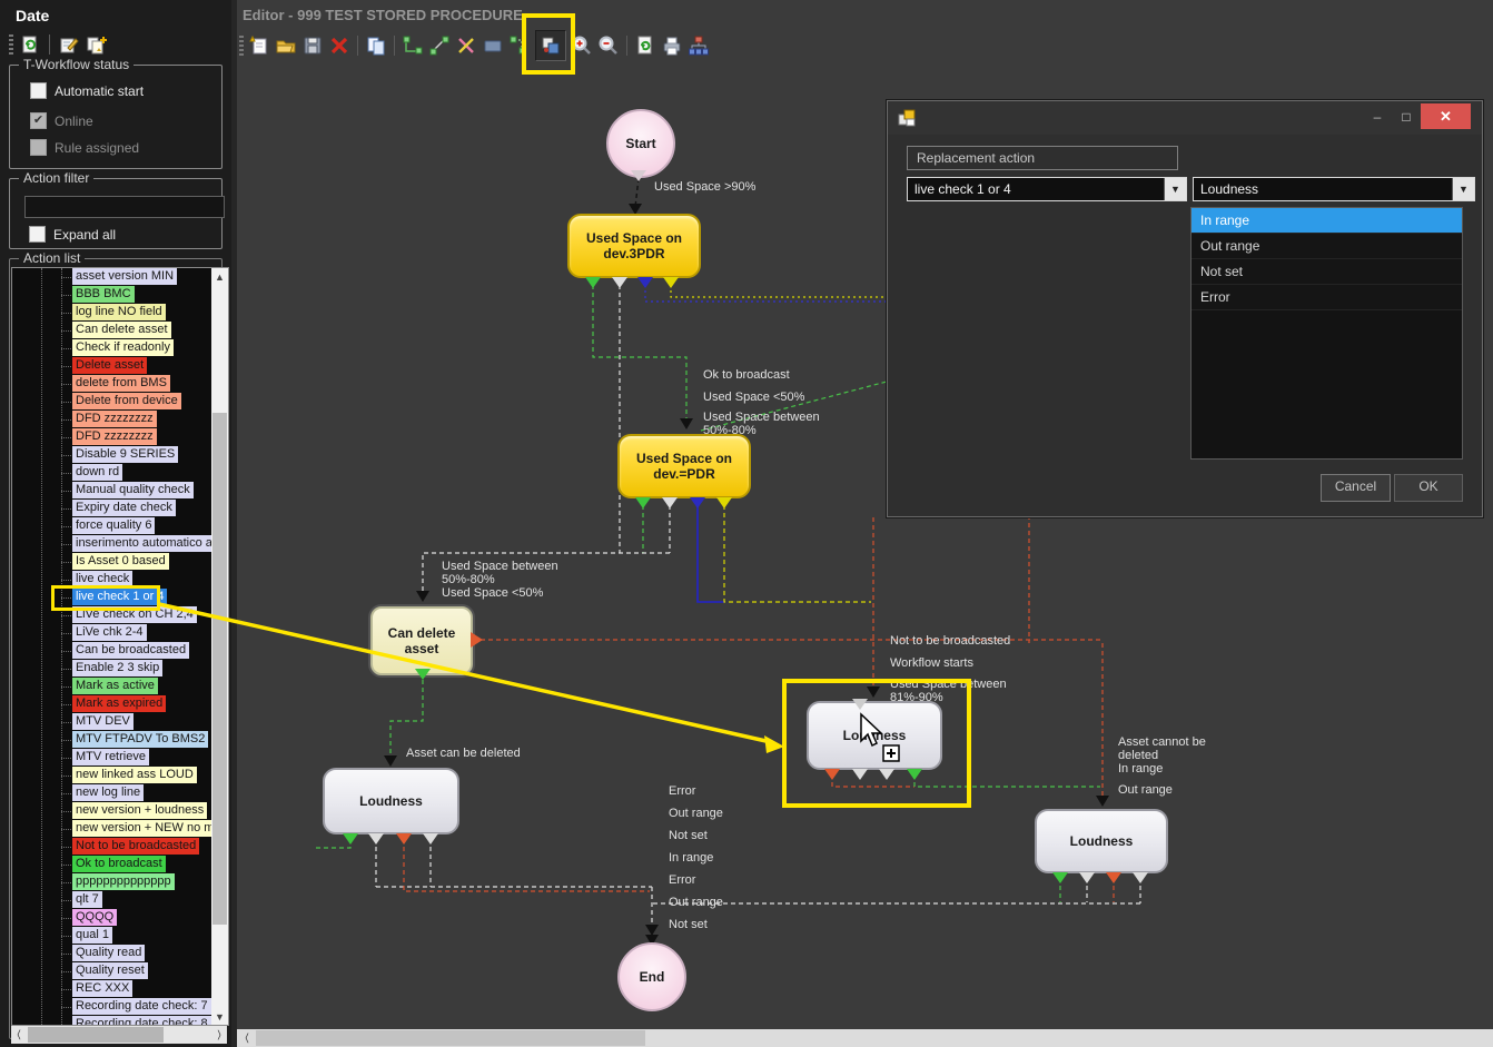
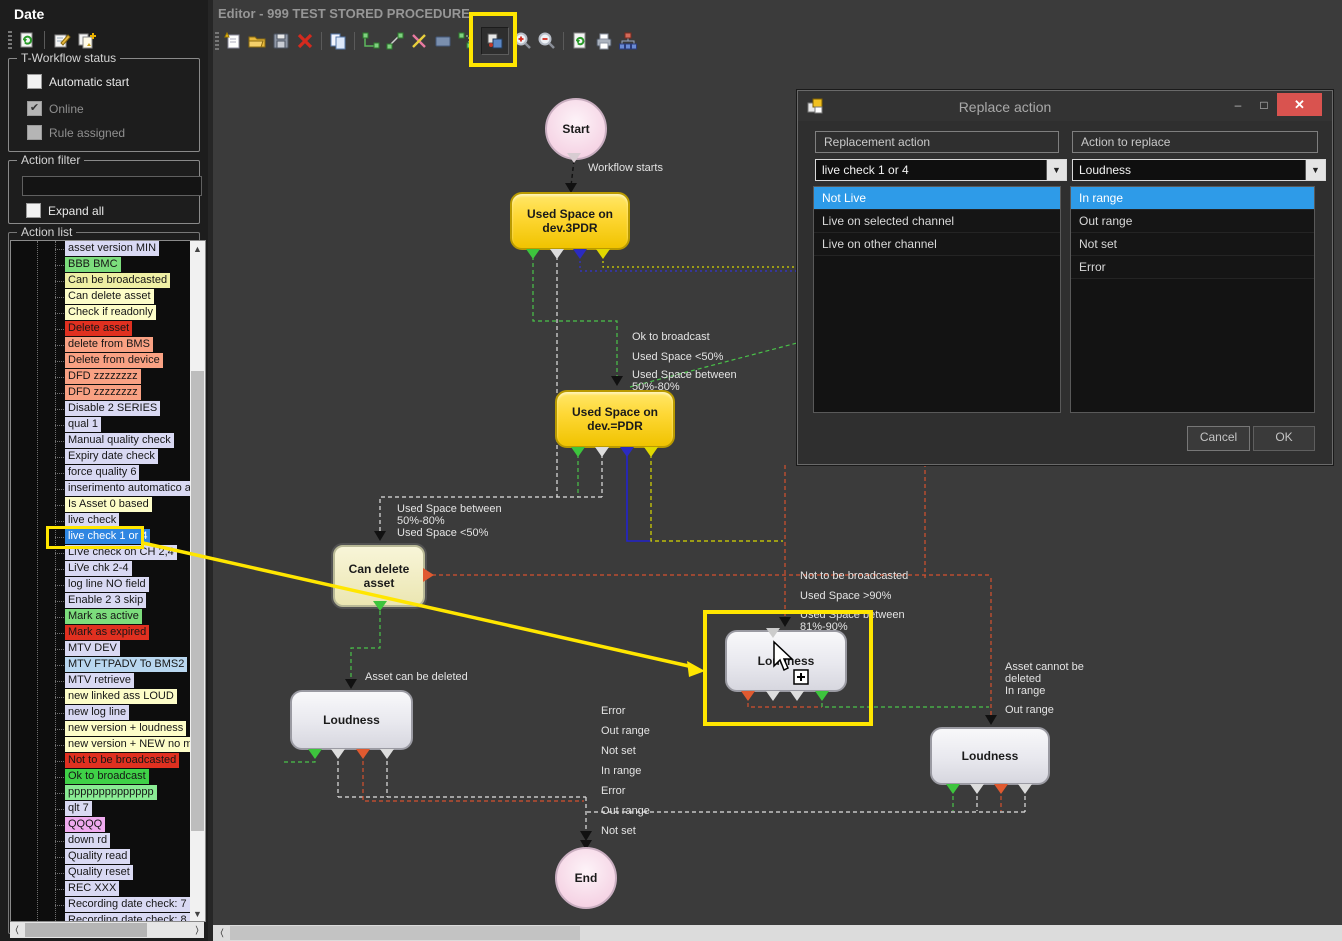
  Editor - 999 TEST STORED PROCEDURE
  Start
  Used Space on
  dev.3PDR
  Used Space on
  dev.=PDR
  Can delete
  asset
  Loness
  Loudness
  Loudness
  End
- Used Space >90%
+ Workflow starts
  Ok to broadcast
  Used Space <50%
  Used Space between
  50%-80%
  Used Space between
  50%-80%
  Used Space <50%
  Asset can be deleted
  Not to be broadcasted
- Workflow starts
+ Used Space >90%
  Used Space between
  81%-90%
  Asset cannot be
  deleted
  In range
  Out range
  Error
  Out range
  Not set
  In range
  Error
  Out range
  Not set
  〈
  Date
  T-Workflow status
  Automatic start
  ✔
  Online
  Rule assigned
  Action filter
  Expand all
  Action list
  asset version MIN
  BBB BMC
- log line NO field
+ Can be broadcasted
  Can delete asset
  Check if readonly
  Delete asset
  delete from BMS
  Delete from device
  DFD zzzzzzzz
  DFD zzzzzzzz
- Disable 9 SERIES
+ Disable 2 SERIES
- down rd
+ qual 1
  Manual quality check
  Expiry date check
  force quality 6
  inserimento automatico a
  Is Asset 0 based
  live check
  live check 1 or 4
  LiVe check on CH 2,4
  LiVe chk 2-4
- Can be broadcasted
+ log line NO field
  Enable 2 3 skip
  Mark as active
  Mark as expired
  MTV DEV
  MTV FTPADV To BMS2
  MTV retrieve
  new linked ass LOUD
  new log line
  new version + loudness
  new version + NEW no m
  Not to be broadcasted
  Ok to broadcast
  pppppppppppppp
  qlt 7
  QQQQ
- qual 1
+ down rd
  Quality read
  Quality reset
  REC XXX
  Recording date check: 7
  Recording date check: 8
  ▲
  ▼
  〈
  〉
+ Replace action
  –
  □
  ✕
  Replacement action
+ Action to replace
  live check 1 or 4
  ▼
  Loudness
  ▼
+ Not Live
+ Live on selected channel
+ Live on other channel
  In range
  Out range
  Not set
  Error
  Cancel
  OK
